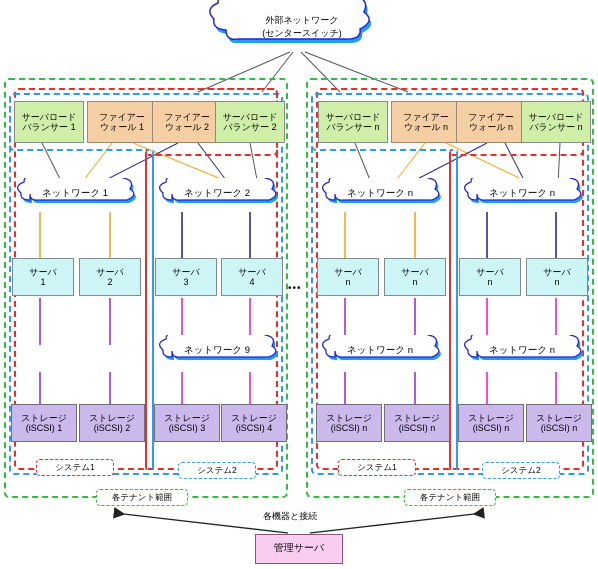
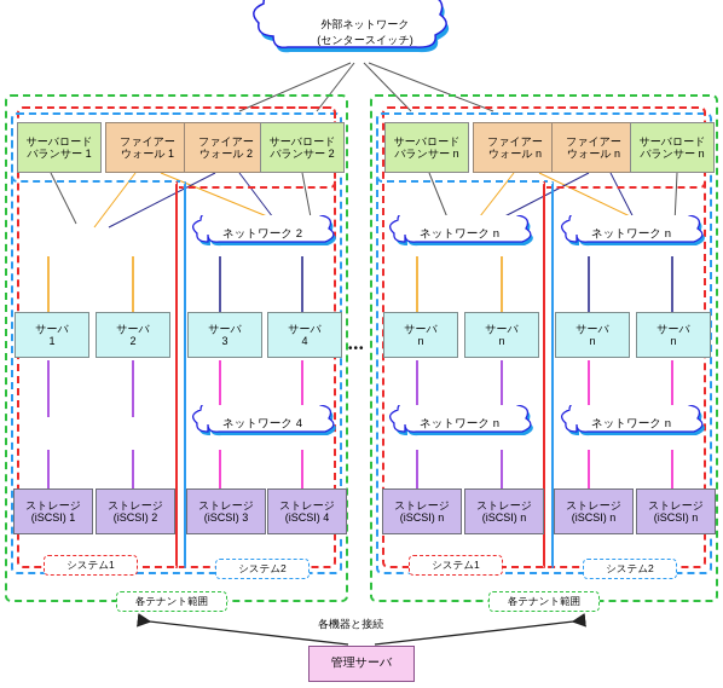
  外部ネットワーク
  (センタースイッチ)
  システム1
  システム2
  システム1
  システム2
  各テナント範囲
  各テナント範囲
  •••
  サーバロード
  バランサー 1
  ファイアー
  ウォール 1
  ファイアー
  ウォール 2
  サーバロード
  バランサー 2
  サーバロード
  バランサー n
  ファイアー
  ウォール n
  ファイアー
  ウォール n
  サーバロード
  バランサー n
- ネットワーク 1
  ネットワーク 2
  ネットワーク n
  ネットワーク n
  サーバ
  1
  サーバ
  2
  サーバ
  3
  サーバ
  4
  サーバ
  n
  サーバ
  n
  サーバ
  n
  サーバ
  n
- ネットワーク 9
+ ネットワーク 4
  ネットワーク n
  ネットワーク n
  ストレージ
  (iSCSI) 1
  ストレージ
  (iSCSI) 2
  ストレージ
  (iSCSI) 3
  ストレージ
  (iSCSI) 4
  ストレージ
  (iSCSI) n
  ストレージ
  (iSCSI) n
  ストレージ
  (iSCSI) n
  ストレージ
  (iSCSI) n
  各機器と接続
  管理サーバ
